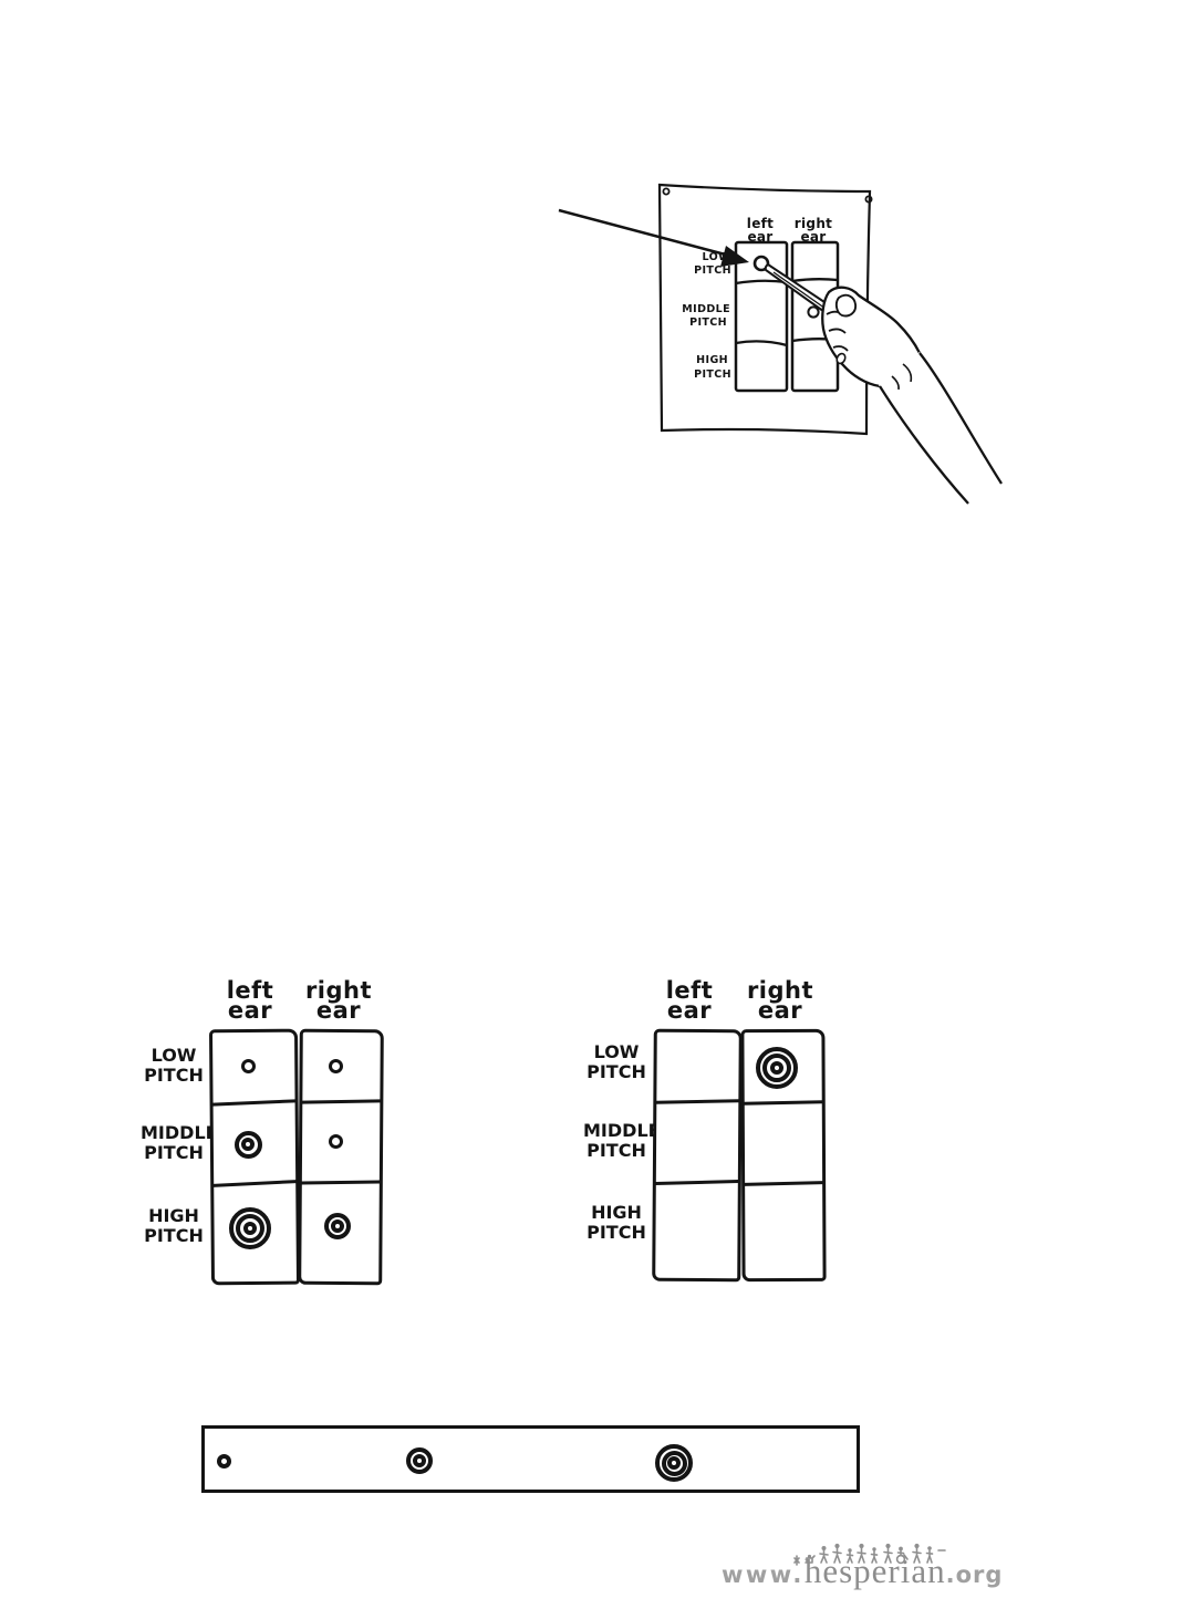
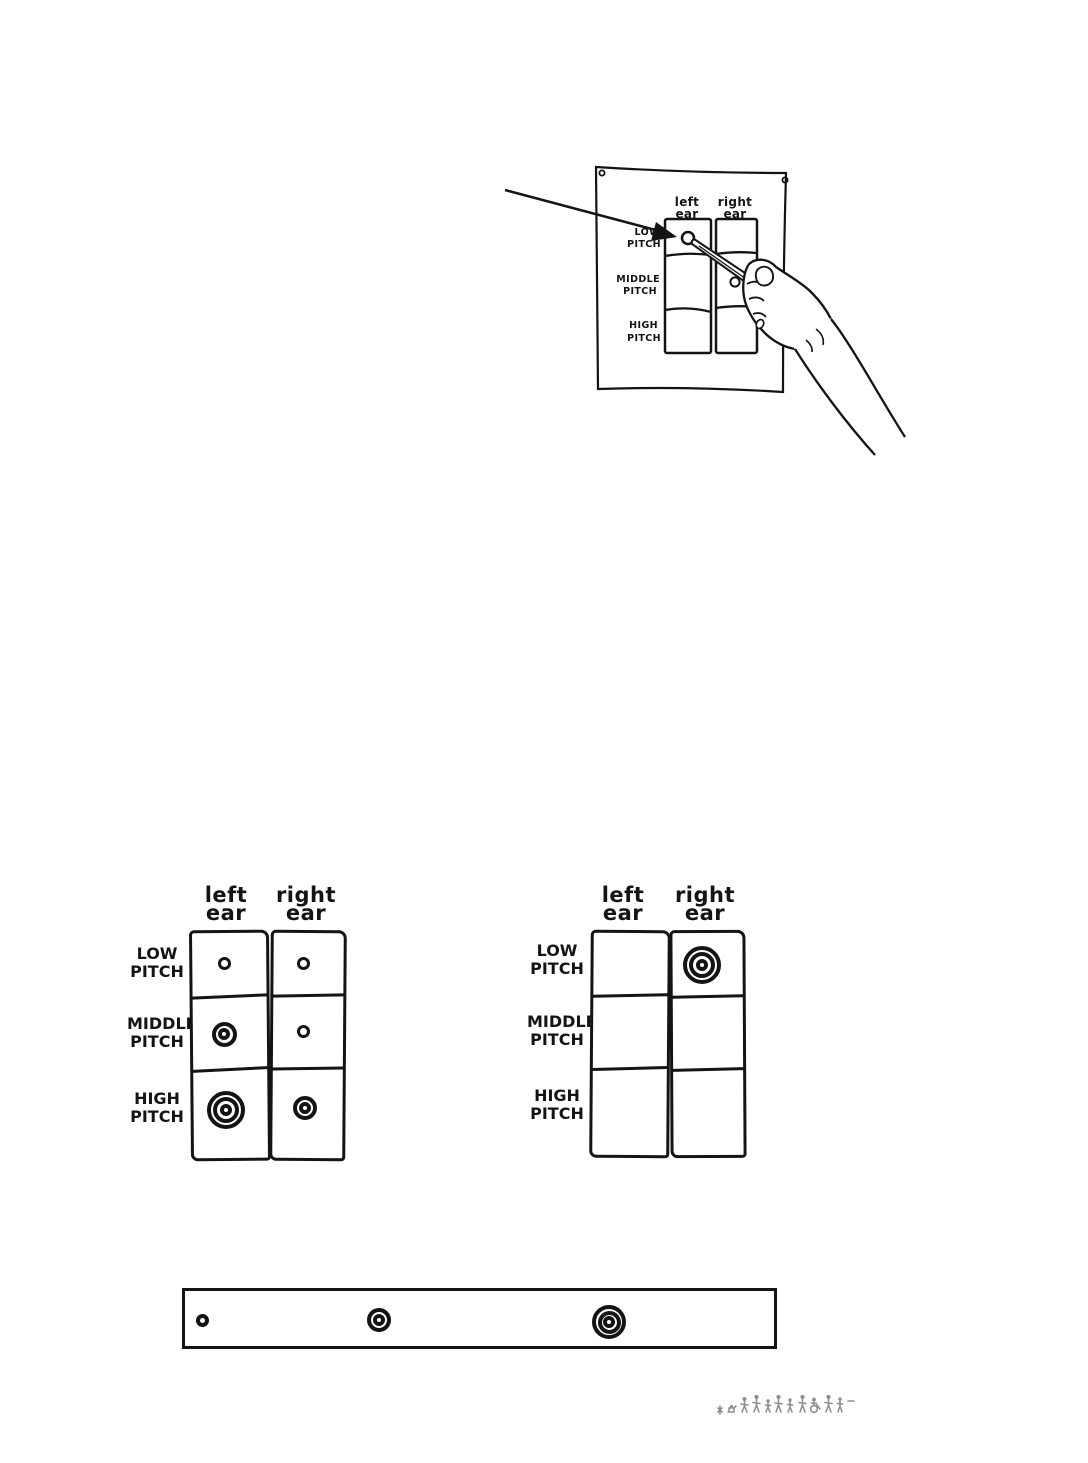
  left
  ear
  right
  ear
  PITCH
  MIDDLE
  PITCH
  HIGH
  PITCH
  left
  ear
  right
  ear
  LOW
  PITCH
  MIDDL
  PITCH
  HIGH
  PITCH
  left
  ear
  right
  ear
  LOW
  PITCH
  MIDDL
  PITCH
  HIGH
  PITCH
- www.
- hesperian
- .org
